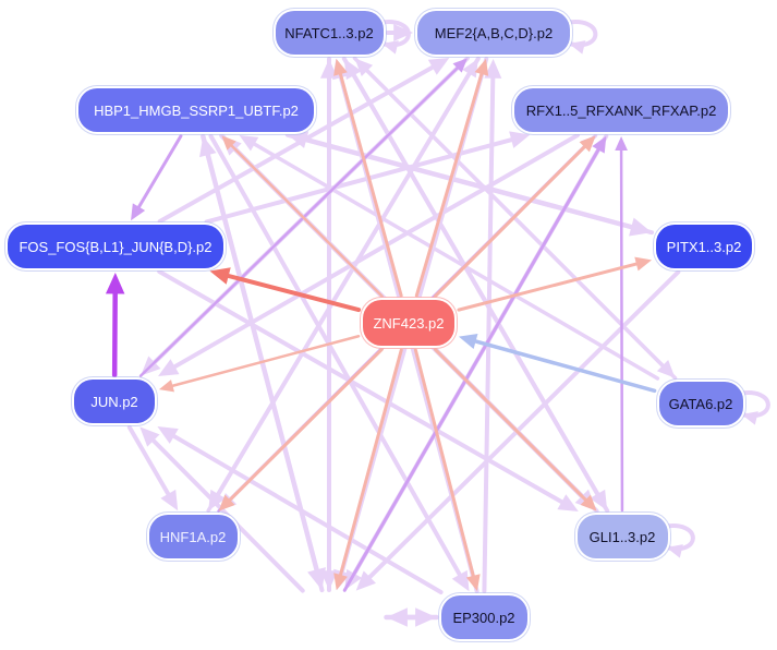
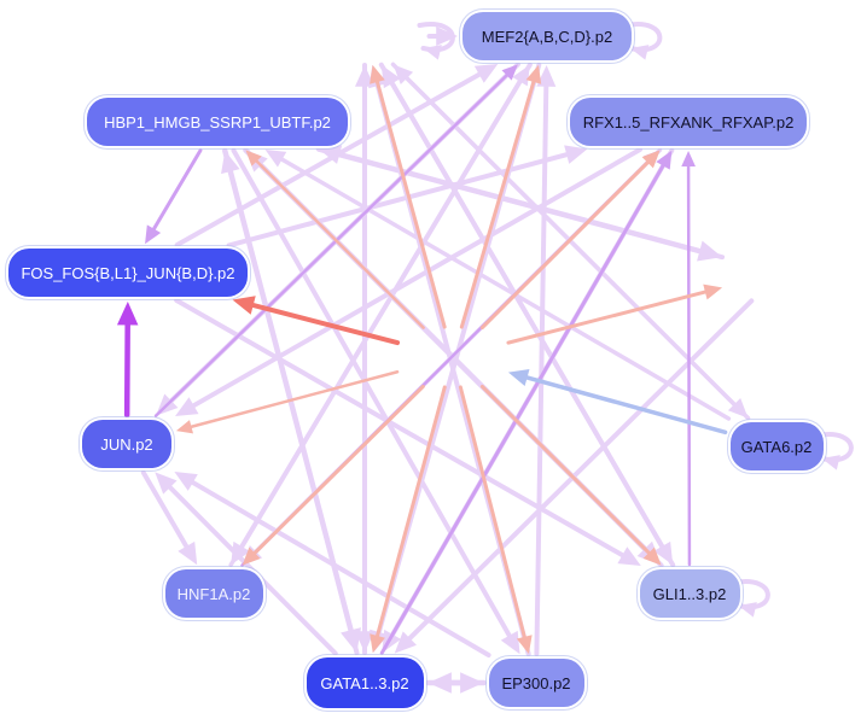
- NFATC1..3.p2
  MEF2{A,B,C,D}.p2
  HBP1_HMGB_SSRP1_UBTF.p2
  RFX1..5_RFXANK_RFXAP.p2
  FOS_FOS{B,L1}_JUN{B,D}.p2
- PITX1..3.p2
- ZNF423.p2
  JUN.p2
  GATA6.p2
  HNF1A.p2
  GLI1..3.p2
+ GATA1..3.p2
  EP300.p2
